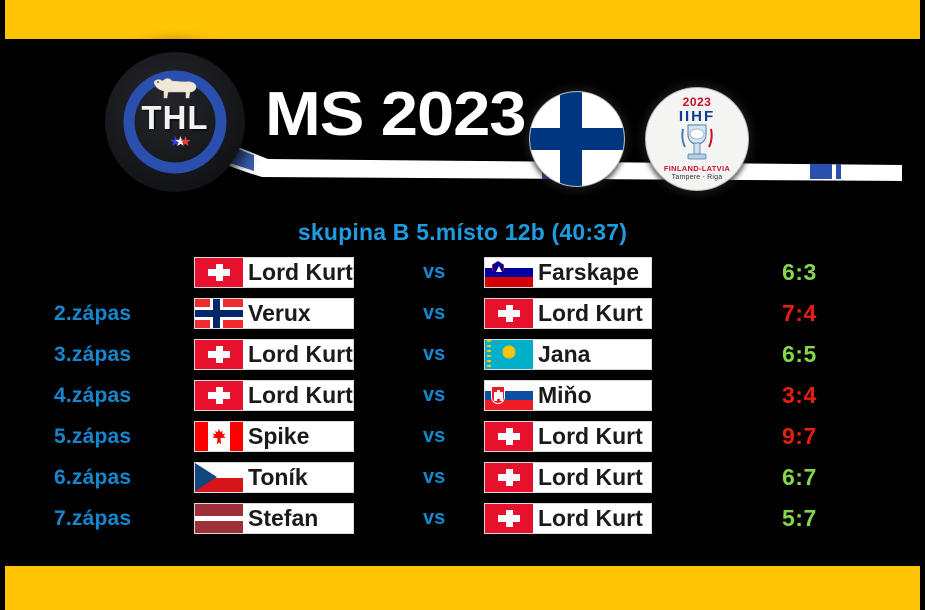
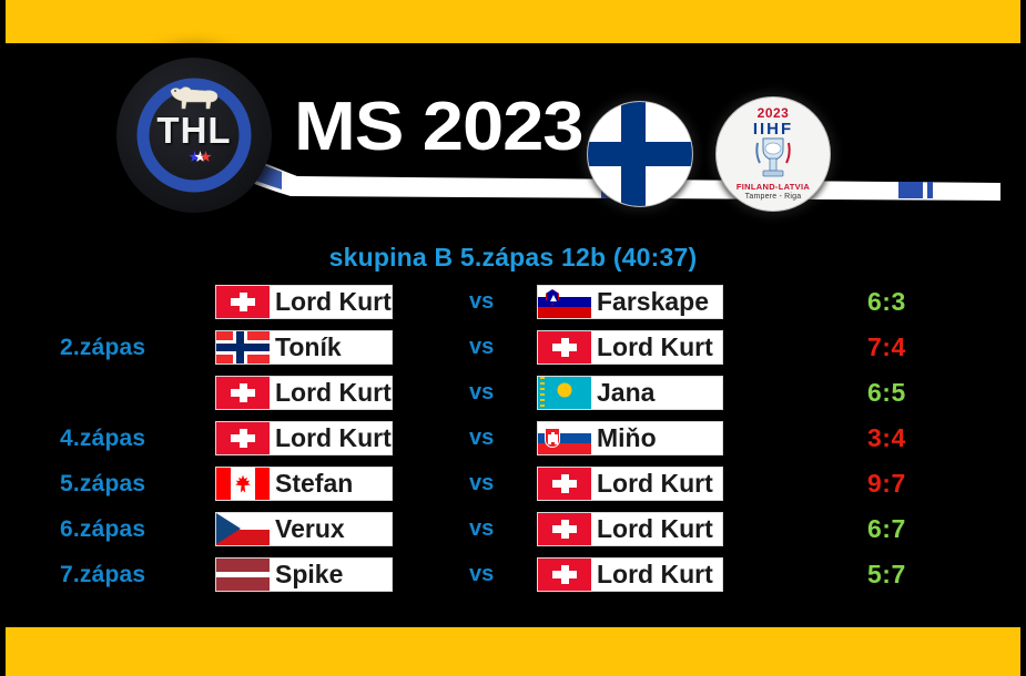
  THL
  MS 2023
  2023
  IIHF
  FINLAND-LATVIA
- skupina B 5.místo 12b (40:37)
+ skupina B 5.zápas 12b (40:37)
  Lord Kurt
  vs
  Farskape
  6:3
  2.zápas
- Verux
+ Toník
  vs
  Lord Kurt
  7:4
- 3.zápas
  Lord Kurt
  vs
  Jana
  6:5
  4.zápas
  Lord Kurt
  vs
  Miňo
  3:4
  5.zápas
- Spike
+ Stefan
  vs
  Lord Kurt
  9:7
  6.zápas
- Toník
+ Verux
  vs
  Lord Kurt
  6:7
  7.zápas
- Stefan
+ Spike
  vs
  Lord Kurt
  5:7
